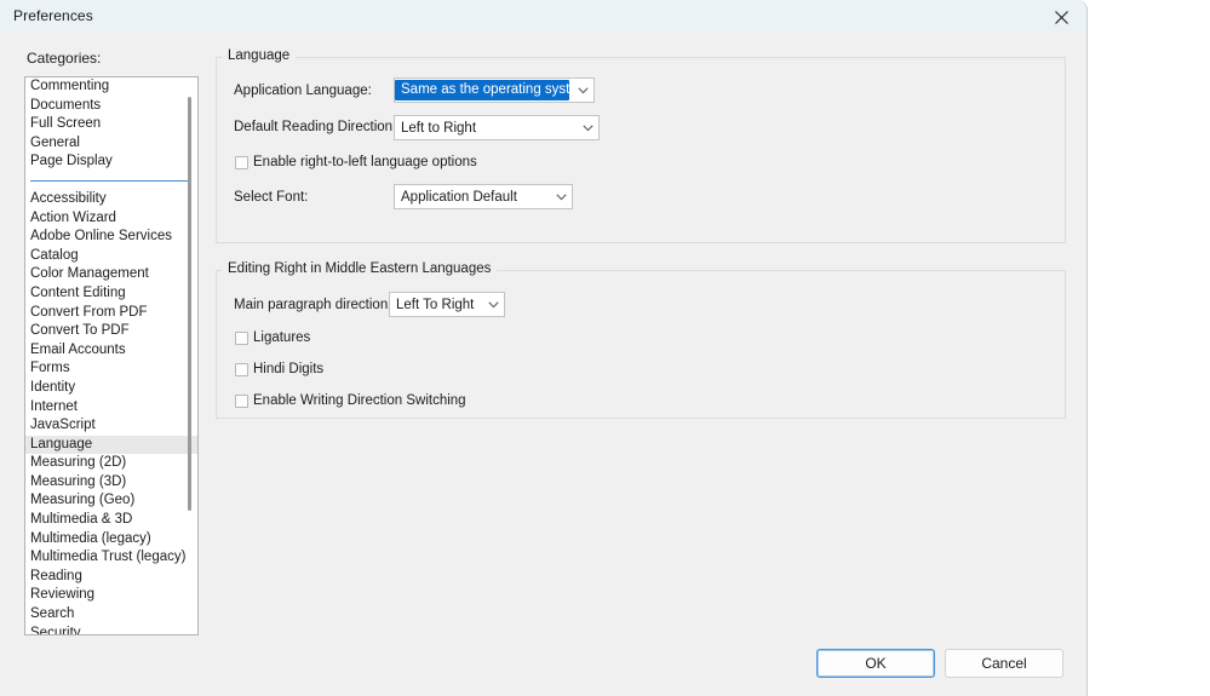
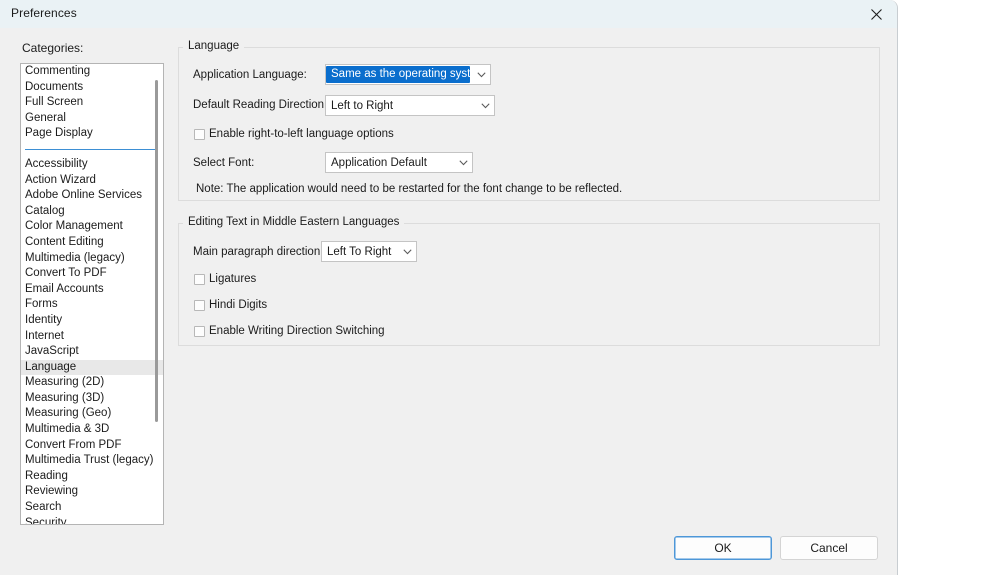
  Preferences
  Categories:
  Commenting
  Documents
  Full Screen
  General
  Page Display
  Accessibility
  Action Wizard
  Adobe Online Services
  Catalog
  Color Management
  Content Editing
- Convert From PDF
+ Multimedia (legacy)
  Convert To PDF
  Email Accounts
  Forms
  Identity
  Internet
  JavaScript
  Language
  Measuring (2D)
  Measuring (3D)
  Measuring (Geo)
  Multimedia & 3D
- Multimedia (legacy)
+ Convert From PDF
  Multimedia Trust (legacy)
  Reading
  Reviewing
  Search
  Security
  Language
  Application Language:
  Same as the operating syst
  Default Reading Direction
  Left to Right
  Enable right-to-left language options
  Select Font:
  Application Default
+ Note: The application would need to be restarted for the font change to be reflected.
- Editing Right in Middle Eastern Languages
+ Editing Text in Middle Eastern Languages
  Main paragraph direction
  Left To Right
  Ligatures
  Hindi Digits
  Enable Writing Direction Switching
  OK
  Cancel
